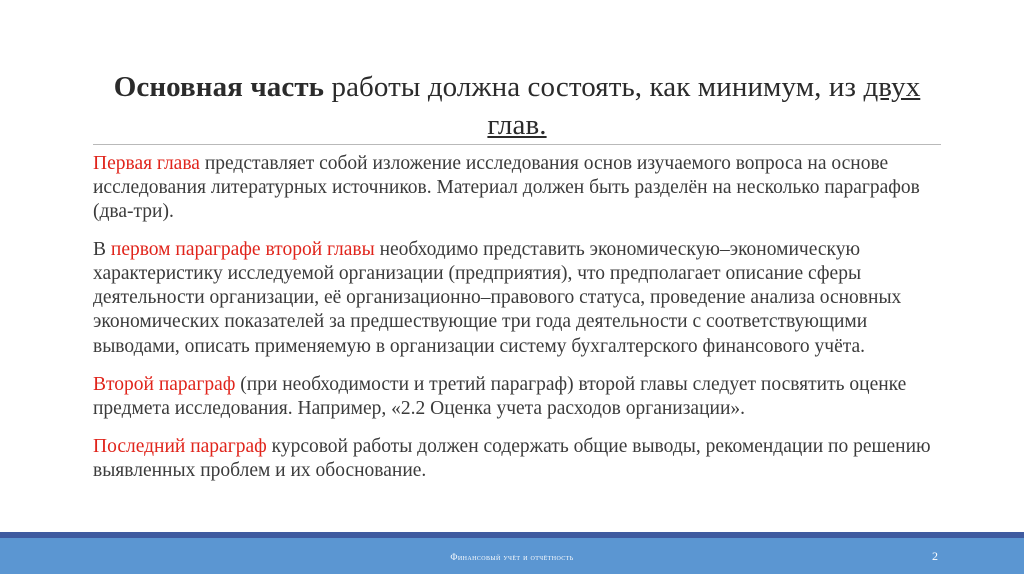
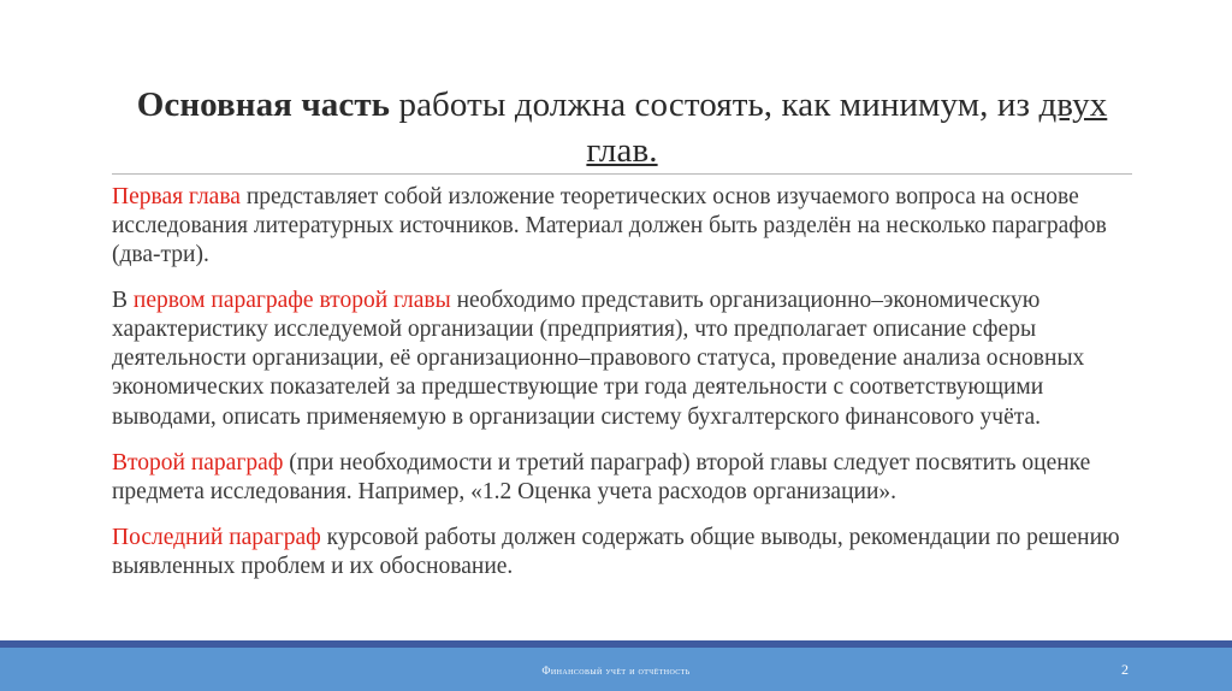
  Основная часть работы должна состоять, как минимум, из двух глав.
- Первая глава представляет собой изложение исследования основ изучаемого вопроса на основе исследования литературных источников. Материал должен быть разделён на несколько параграфов (два-три).
+ Первая глава представляет собой изложение теоретических основ изучаемого вопроса на основе исследования литературных источников. Материал должен быть разделён на несколько параграфов (два-три).
- В первом параграфе второй главы необходимо представить экономическую–экономическую характеристику исследуемой организации (предприятия), что предполагает описание сферы деятельности организации, её организационно–правового статуса, проведение анализа основных экономических показателей за предшествующие три года деятельности с соответствующими выводами, описать применяемую в организации систему бухгалтерского финансового учёта.
+ В первом параграфе второй главы необходимо представить организационно–экономическую характеристику исследуемой организации (предприятия), что предполагает описание сферы деятельности организации, её организационно–правового статуса, проведение анализа основных экономических показателей за предшествующие три года деятельности с соответствующими выводами, описать применяемую в организации систему бухгалтерского финансового учёта.
- Второй параграф (при необходимости и третий параграф) второй главы следует посвятить оценке предмета исследования. Например, «2.2 Оценка учета расходов организации».
+ Второй параграф (при необходимости и третий параграф) второй главы следует посвятить оценке предмета исследования. Например, «1.2 Оценка учета расходов организации».
  Последний параграф курсовой работы должен содержать общие выводы, рекомендации по решению выявленных проблем и их обоснование.
  Финансовый учёт и отчётность
  2
